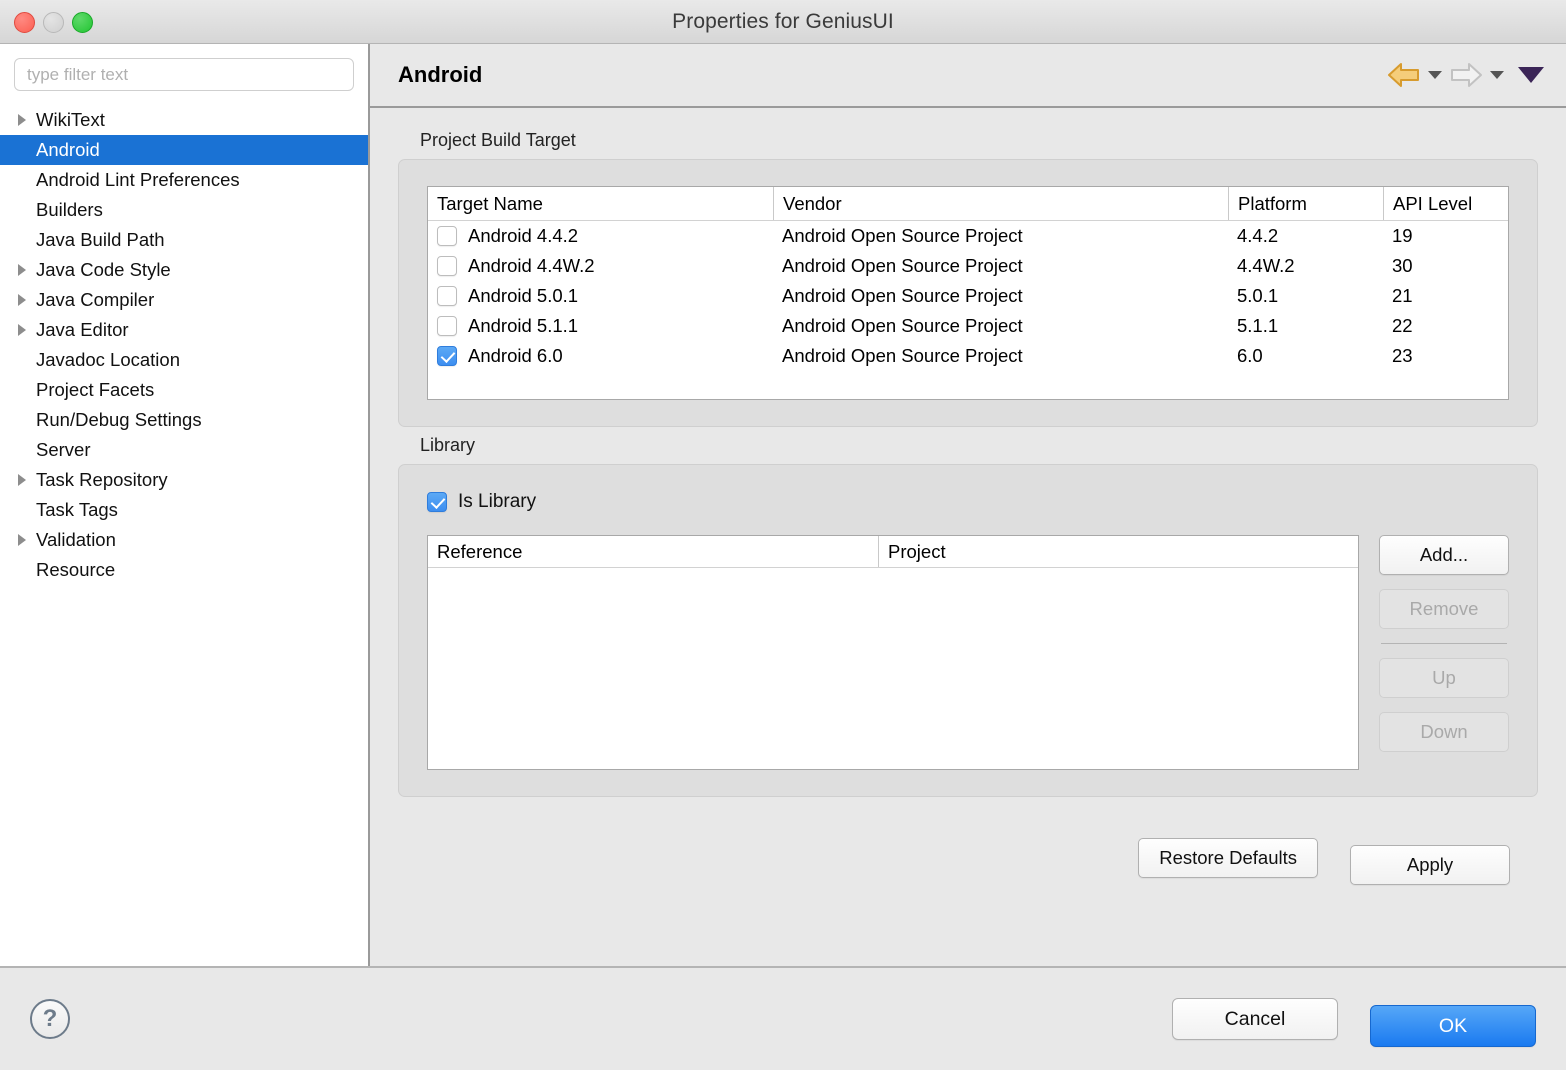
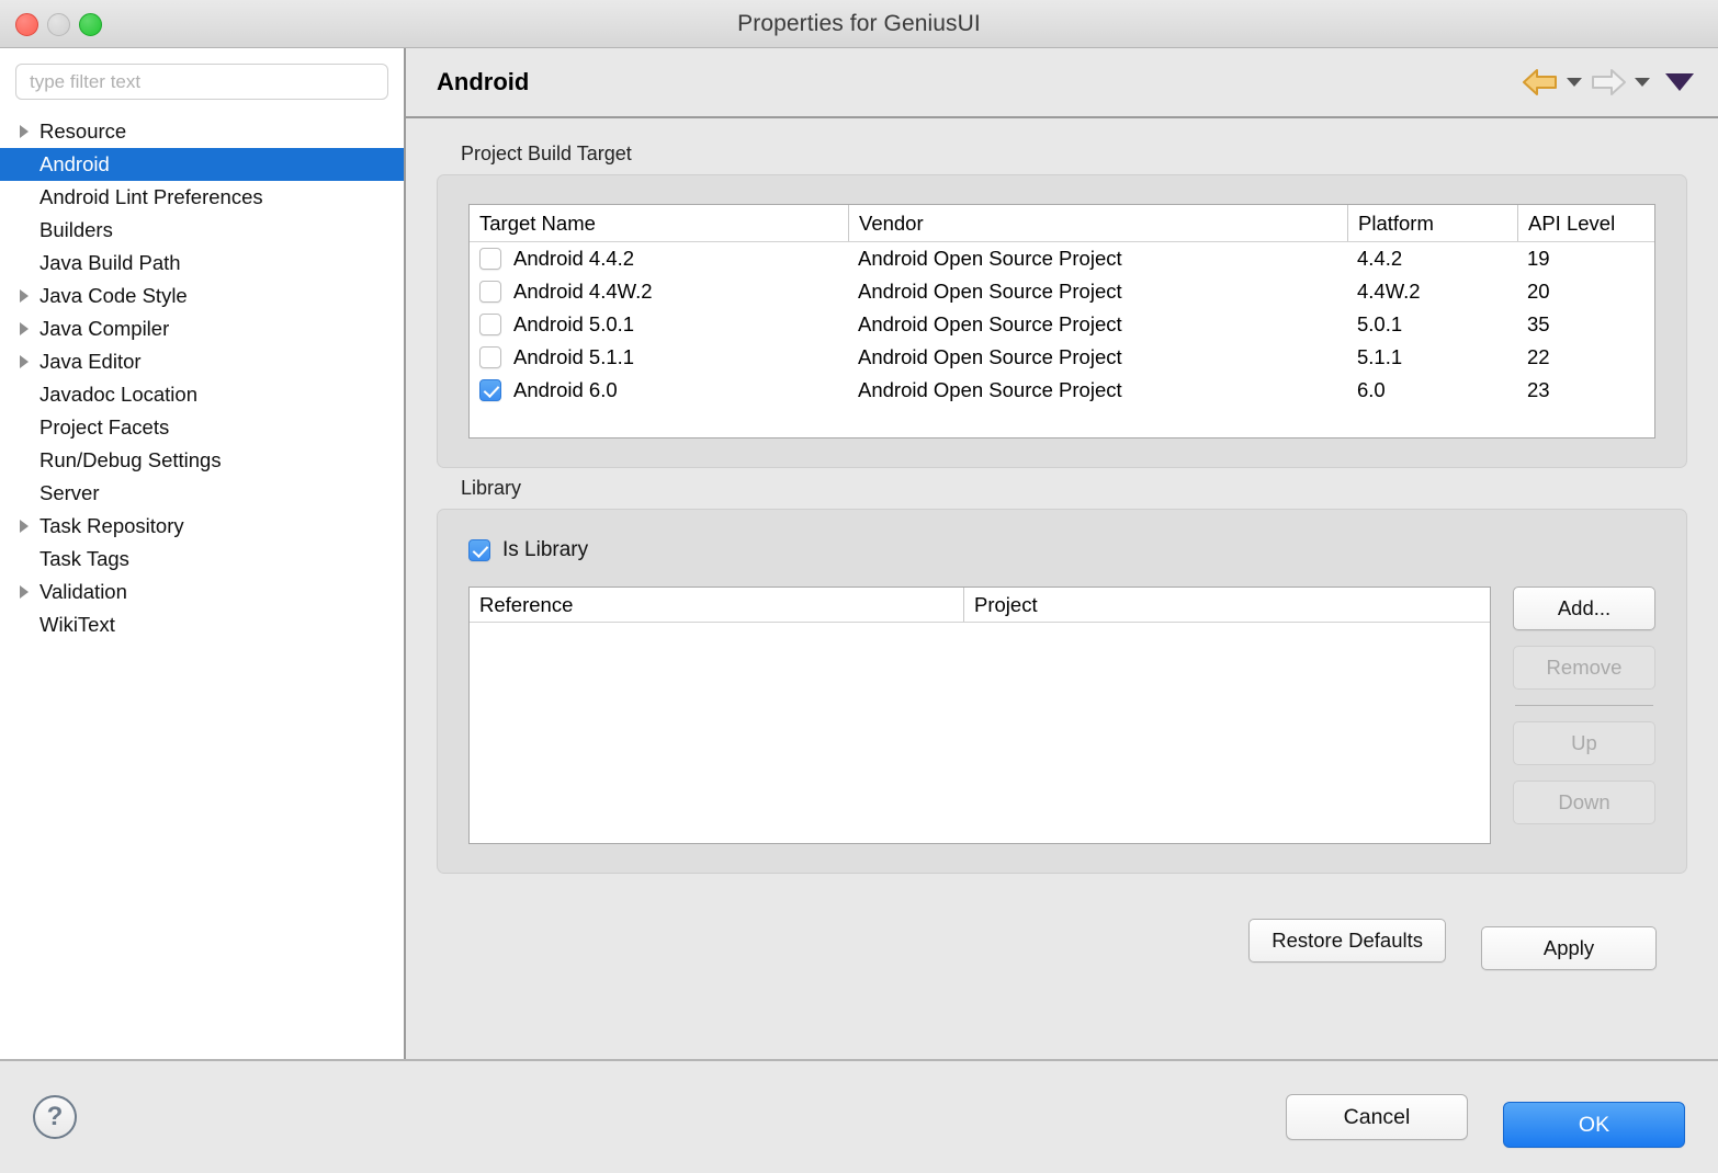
  Properties for GeniusUI
  type filter text
- WikiText
+ Resource
  Android
  Android Lint Preferences
  Builders
  Java Build Path
  Java Code Style
  Java Compiler
  Java Editor
  Javadoc Location
  Project Facets
  Run/Debug Settings
  Server
  Task Repository
  Task Tags
  Validation
- Resource
+ WikiText
  Android
  Project Build Target
  Target Name
  Vendor
  Platform
  API Level
  Android 4.4.2
  Android Open Source Project
  4.4.2
  19
  Android 4.4W.2
  Android Open Source Project
  4.4W.2
- 30
+ 20
  Android 5.0.1
  Android Open Source Project
  5.0.1
- 21
+ 35
  Android 5.1.1
  Android Open Source Project
  5.1.1
  22
  Android 6.0
  Android Open Source Project
  6.0
  23
  Library
  Is Library
  Reference
  Project
  Add...
  Remove
  Up
  Down
  Restore Defaults
  Apply
  ?
  Cancel
  OK
